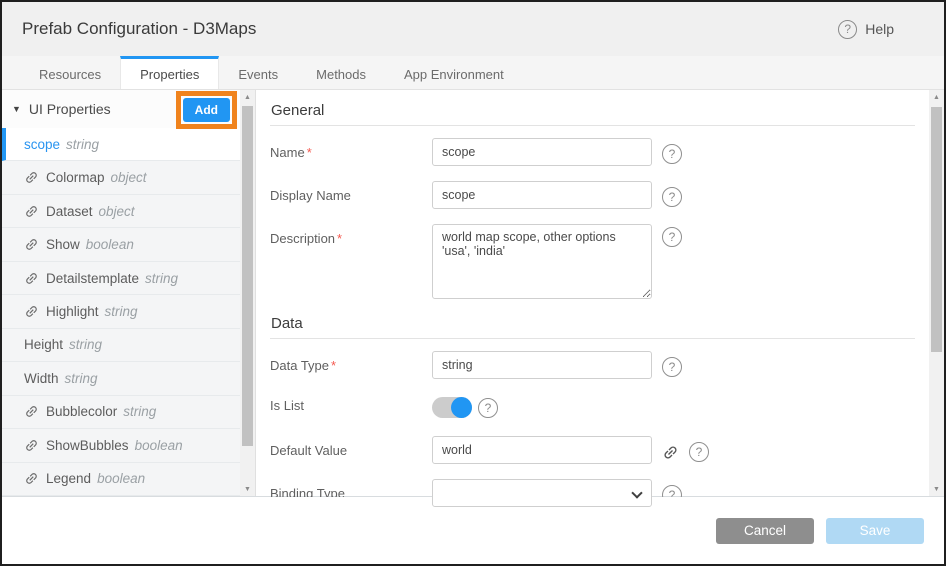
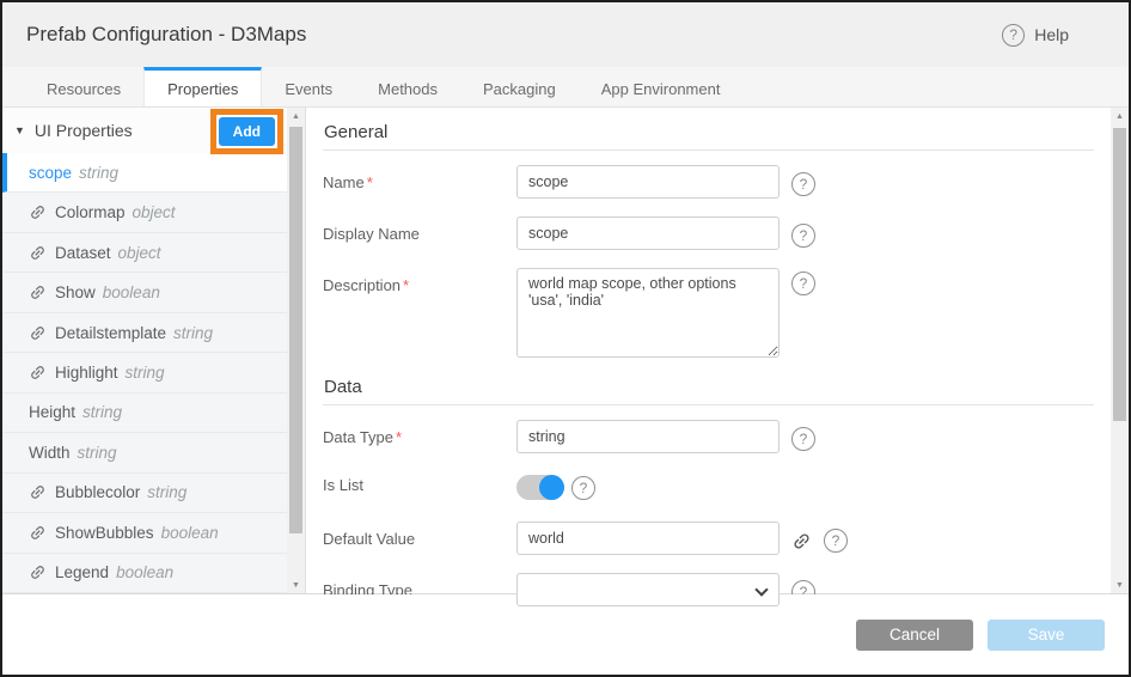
  Prefab Configuration - D3Maps
  ?
  Help
  Resources
  Properties
  Events
  Methods
+ Packaging
  App Environment
  ▼
  UI Properties
  Add
  scope
  string
  Colormap
  object
  Dataset
  object
  Show
  boolean
  Detailstemplate
  string
  Highlight
  string
  Height
  string
  Width
  string
  Bubblecolor
  string
  ShowBubbles
  boolean
  Legend
  boolean
  General
  Name *
  scope
  ?
  Display Name
  scope
  ?
  Description *
  ?
  Data
  Data Type *
  string
  ?
  Is List
  ?
  Default Value
  world
  ?
  Binding Type
  ?
  Cancel
  Save
